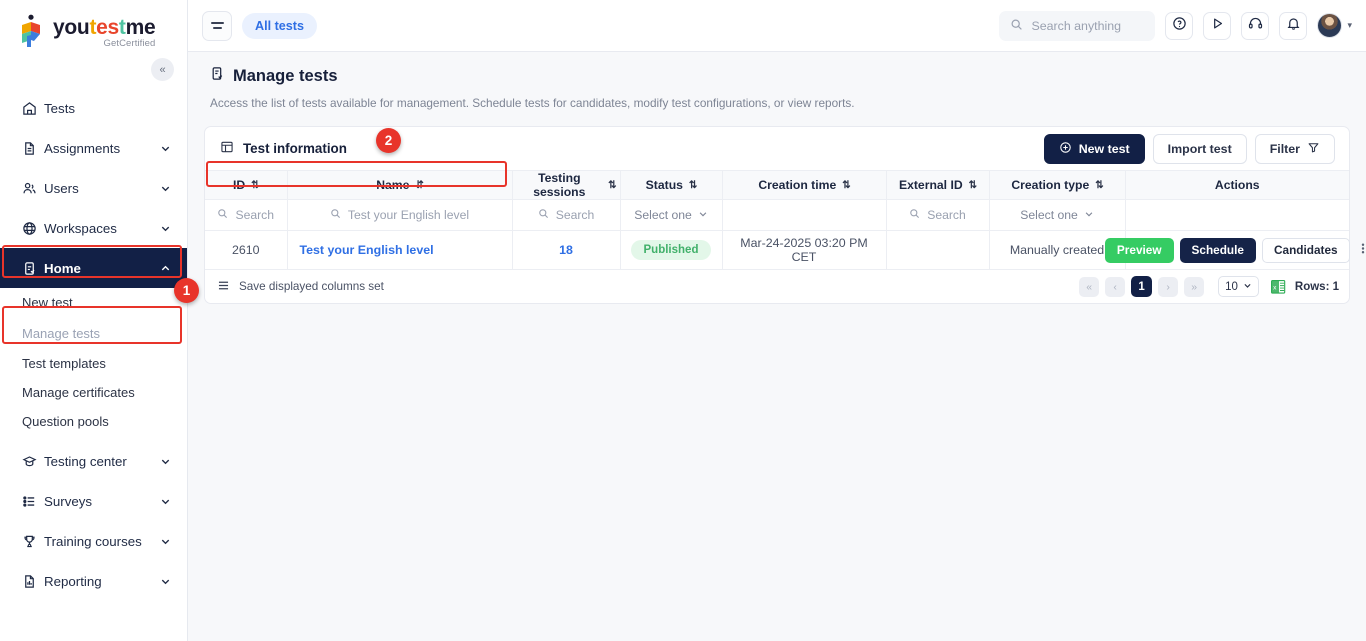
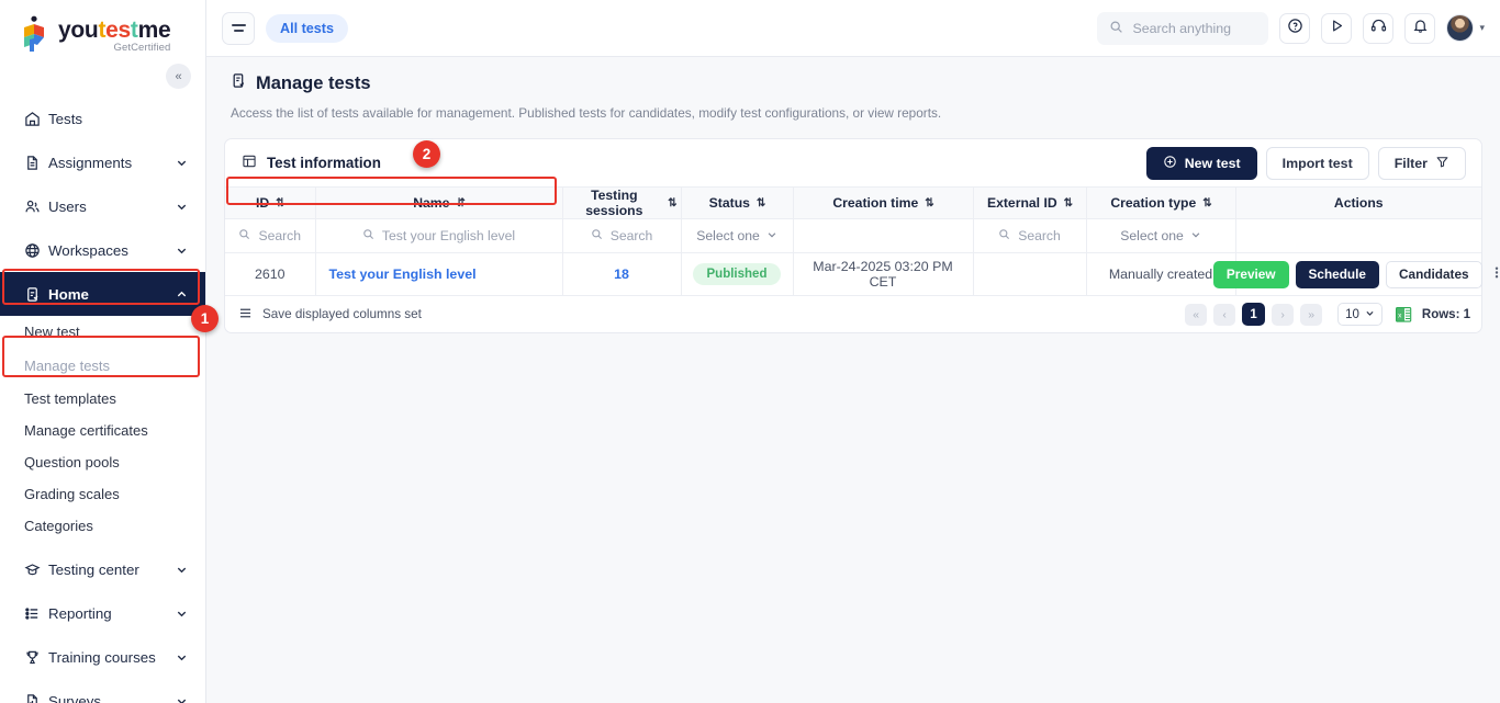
  youtestme
  GetCertified
  «
  Tests
  Assignments
  Users
  Workspaces
  Home
  New test
  Manage tests
  Test templates
  Manage certificates
  Question pools
+ Grading scales
+ Categories
  Testing center
- Surveys
+ Reporting
  Training courses
- Reporting
+ Surveys
  All tests
  Search anything
  ▾
  Manage tests
- Access the list of tests available for management. Schedule tests for candidates, modify test configurations, or view reports.
+ Access the list of tests available for management. Published tests for candidates, modify test configurations, or view reports.
  Test information
  New test
  Import test
  Filter
  ID ⇅	Name ⇵	Testing sessions⇅	Status ⇅	Creation time ⇅	External ID ⇅	Creation type ⇅	Actions
  Search	Test your English level	Search	Select one		Search	Select one
  2610	Test your English level	18	Published	Mar-24-2025 03:20 PM CET		Manually created	Preview Schedule Candidates
  Save displayed columns set
  «
  ‹
  1
  ›
  »
  10
  Rows: 1
  1
  2
